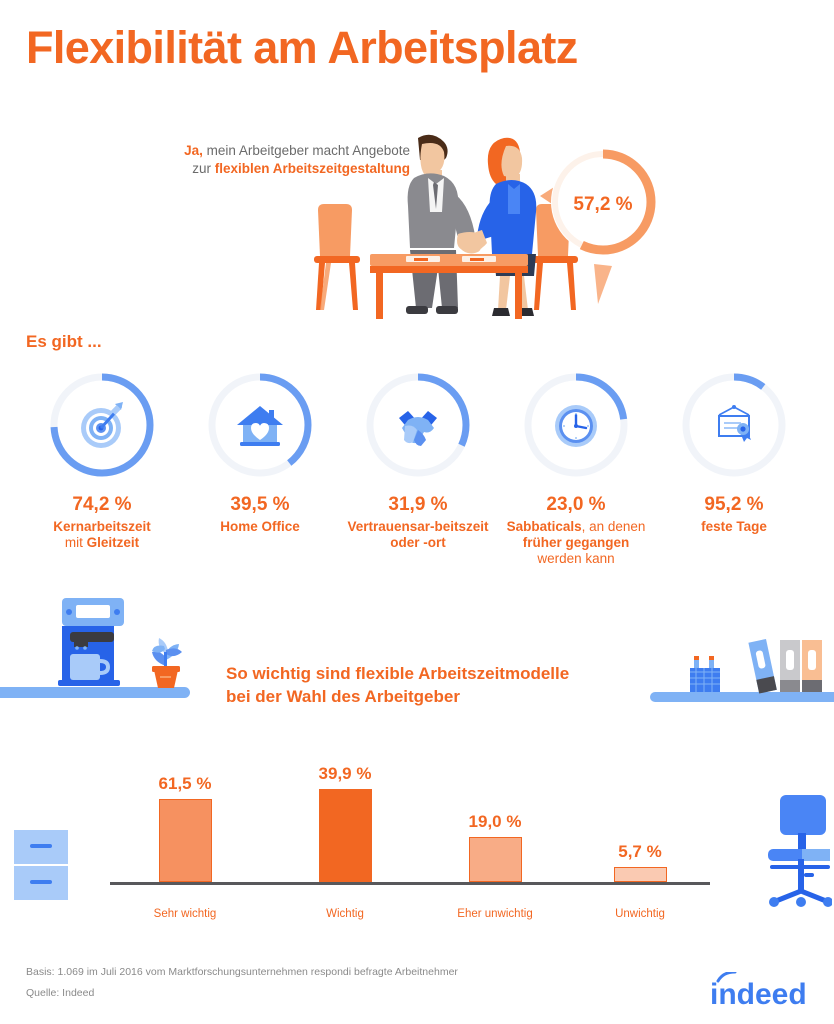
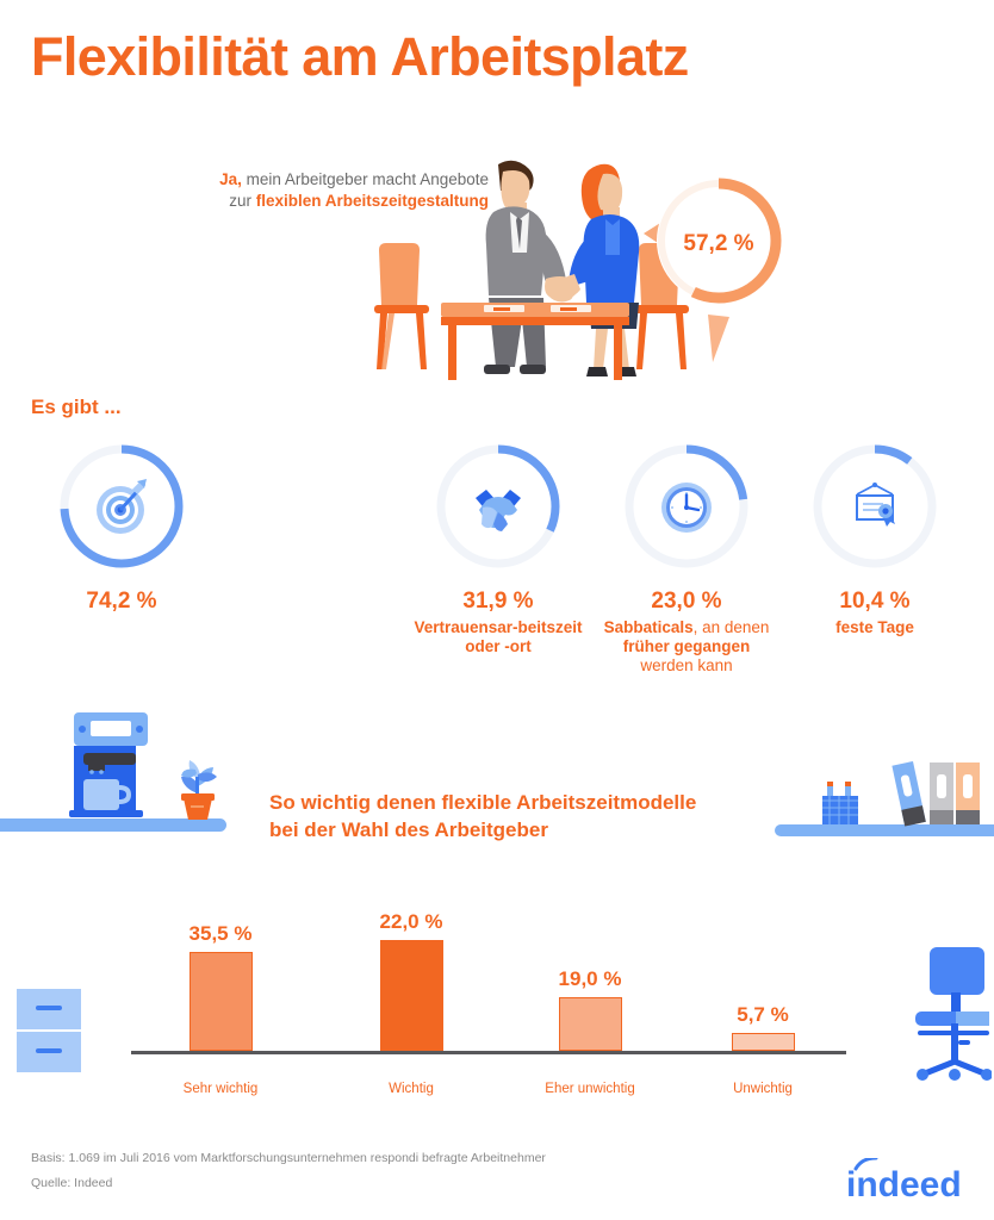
  Flexibilität am Arbeitsplatz
  Ja, mein Arbeitgeber macht Angebote zur flexiblen Arbeitszeitgestaltung
  57,2 %
  Es gibt ...
  74,2 %
- Kernarbeitszeit
- mit Gleitzeit
- 39,5 %
- Home Office
  31,9 %
  Vertrauensar-beitszeit oder -ort
  23,0 %
  Sabbaticals, an denen früher gegangen werden kann
- 95,2 %
+ 10,4 %
  feste Tage
- So wichtig sind flexible Arbeitszeitmodelle
+ So wichtig denen flexible Arbeitszeitmodelle
  bei der Wahl des Arbeitgeber
- 61,5 %
+ 35,5 %
  Sehr wichtig
- 39,9 %
+ 22,0 %
  Wichtig
  19,0 %
  Eher unwichtig
  5,7 %
  Unwichtig
  Basis: 1.069 im Juli 2016 vom Marktforschungsunternehmen respondi befragte Arbeitnehmer
  Quelle: Indeed
  indeed
